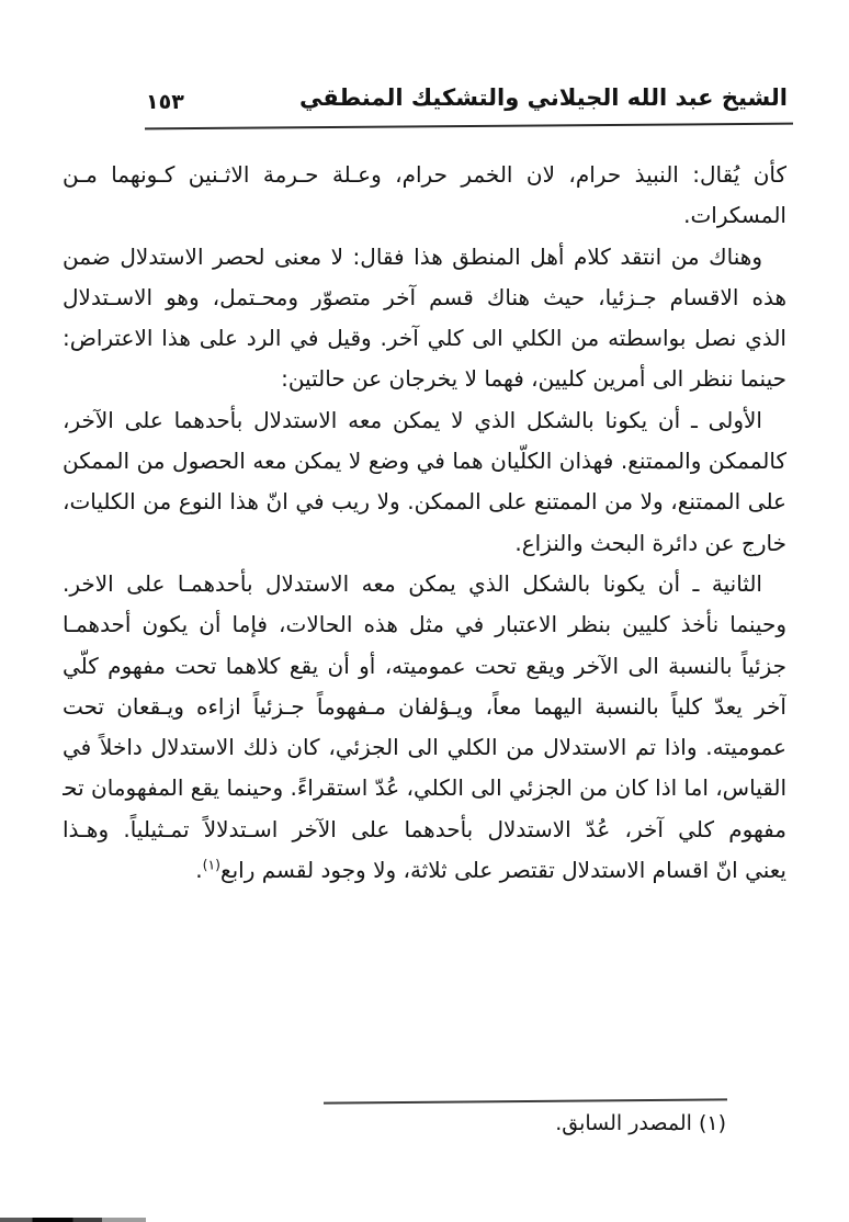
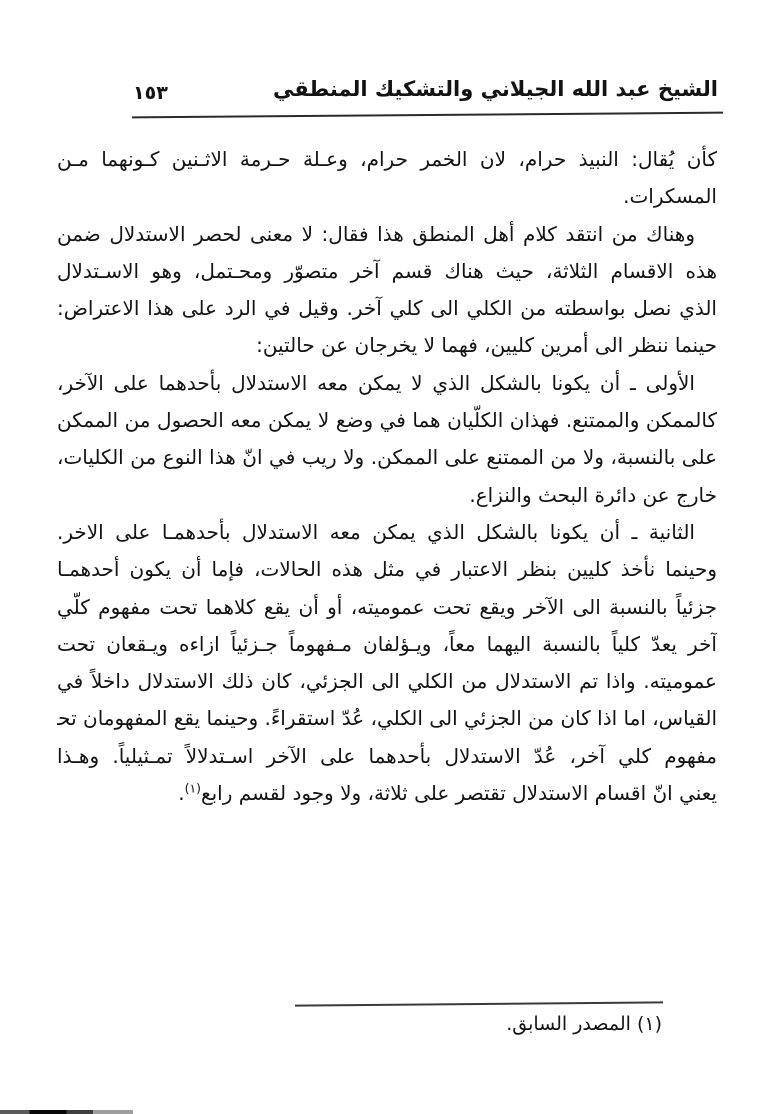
  ١٥٣
  الشيخ عبد الله الجيلاني والتشكيك المنطقي
  كأن يُقال: النبيذ حرام، لان الخمر حرام، وعـلة حـرمة الاثـنين كـونهما مـن
  المسكرات.
  وهناك من انتقد كلام أهل المنطق هذا فقال: لا معنى لحصر الاستدلال ضمن
- هذه الاقسام جـزئيا، حيث هناك قسم آخر متصوّر ومحـتمل، وهو الاسـتدلال
+ هذه الاقسام الثلاثة، حيث هناك قسم آخر متصوّر ومحـتمل، وهو الاسـتدلال
  الذي نصل بواسطته من الكلي الى كلي آخر. وقيل في الرد على هذا الاعتراض:
  حينما ننظر الى أمرين كليين، فهما لا يخرجان عن حالتين:
  الأولى ـ أن يكونا بالشكل الذي لا يمكن معه الاستدلال بأحدهما على الآخر،
  كالممكن والممتنع. فهذان الكلّيان هما في وضع لا يمكن معه الحصول من الممكن
- على الممتنع، ولا من الممتنع على الممكن. ولا ريب في انّ هذا النوع من الكليات،
+ على بالنسبة، ولا من الممتنع على الممكن. ولا ريب في انّ هذا النوع من الكليات،
  خارج عن دائرة البحث والنزاع.
  الثانية ـ أن يكونا بالشكل الذي يمكن معه الاستدلال بأحدهمـا على الاخر.
  وحينما نأخذ كليين بنظر الاعتبار في مثل هذه الحالات، فإما أن يكون أحدهمـا
  جزئياً بالنسبة الى الآخر ويقع تحت عموميته، أو أن يقع كلاهما تحت مفهوم كلّي
  آخر يعدّ كلياً بالنسبة اليهما معاً، ويـؤلفان مـفهوماً جـزئياً ازاءه ويـقعان تحت
  عموميته. واذا تم الاستدلال من الكلي الى الجزئي، كان ذلك الاستدلال داخلاً في
  القياس، اما اذا كان من الجزئي الى الكلي، عُدّ استقراءً. وحينما يقع المفهومان تح
  مفهوم كلي آخر، عُدّ الاستدلال بأحدهما على الآخر اسـتدلالاً تمـثيلياً. وهـذا
  يعني انّ اقسام الاستدلال تقتصر على ثلاثة، ولا وجود لقسم رابع(١).
  (١) المصدر السابق.
